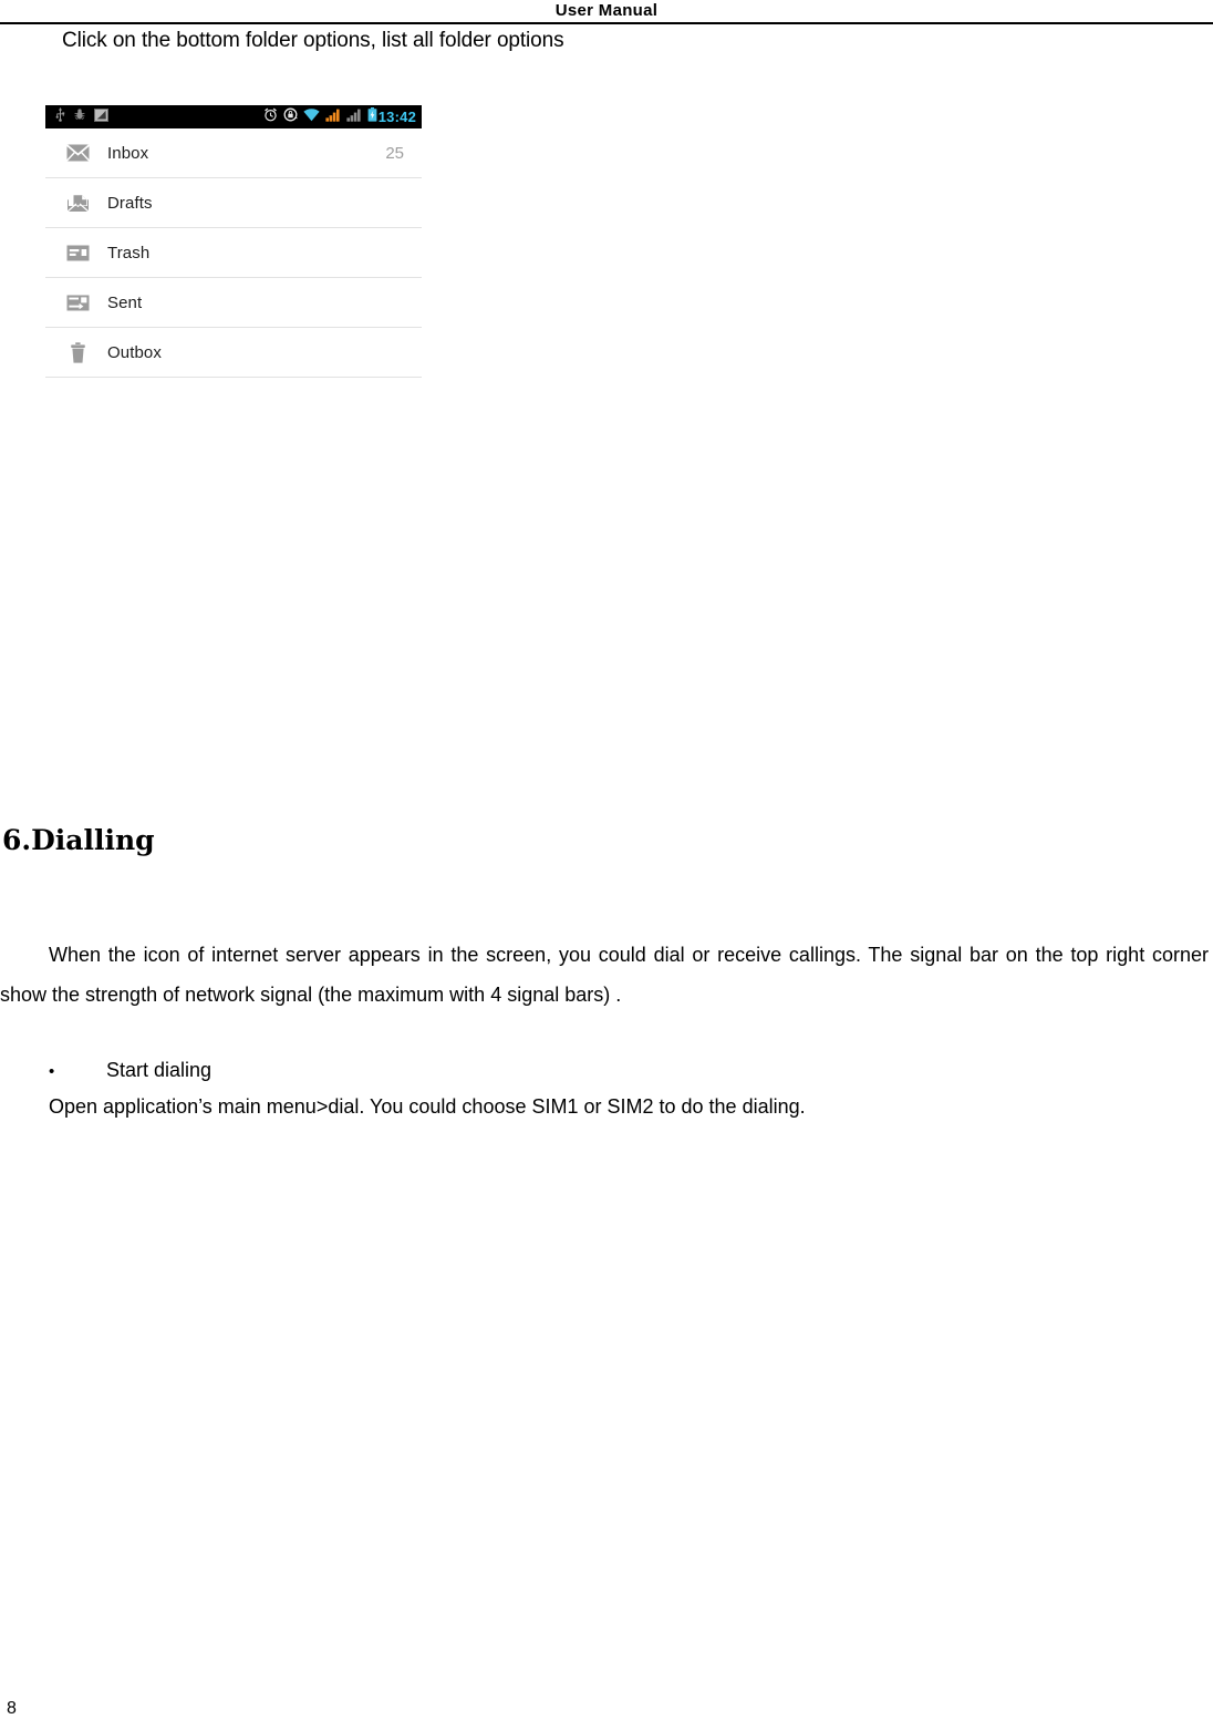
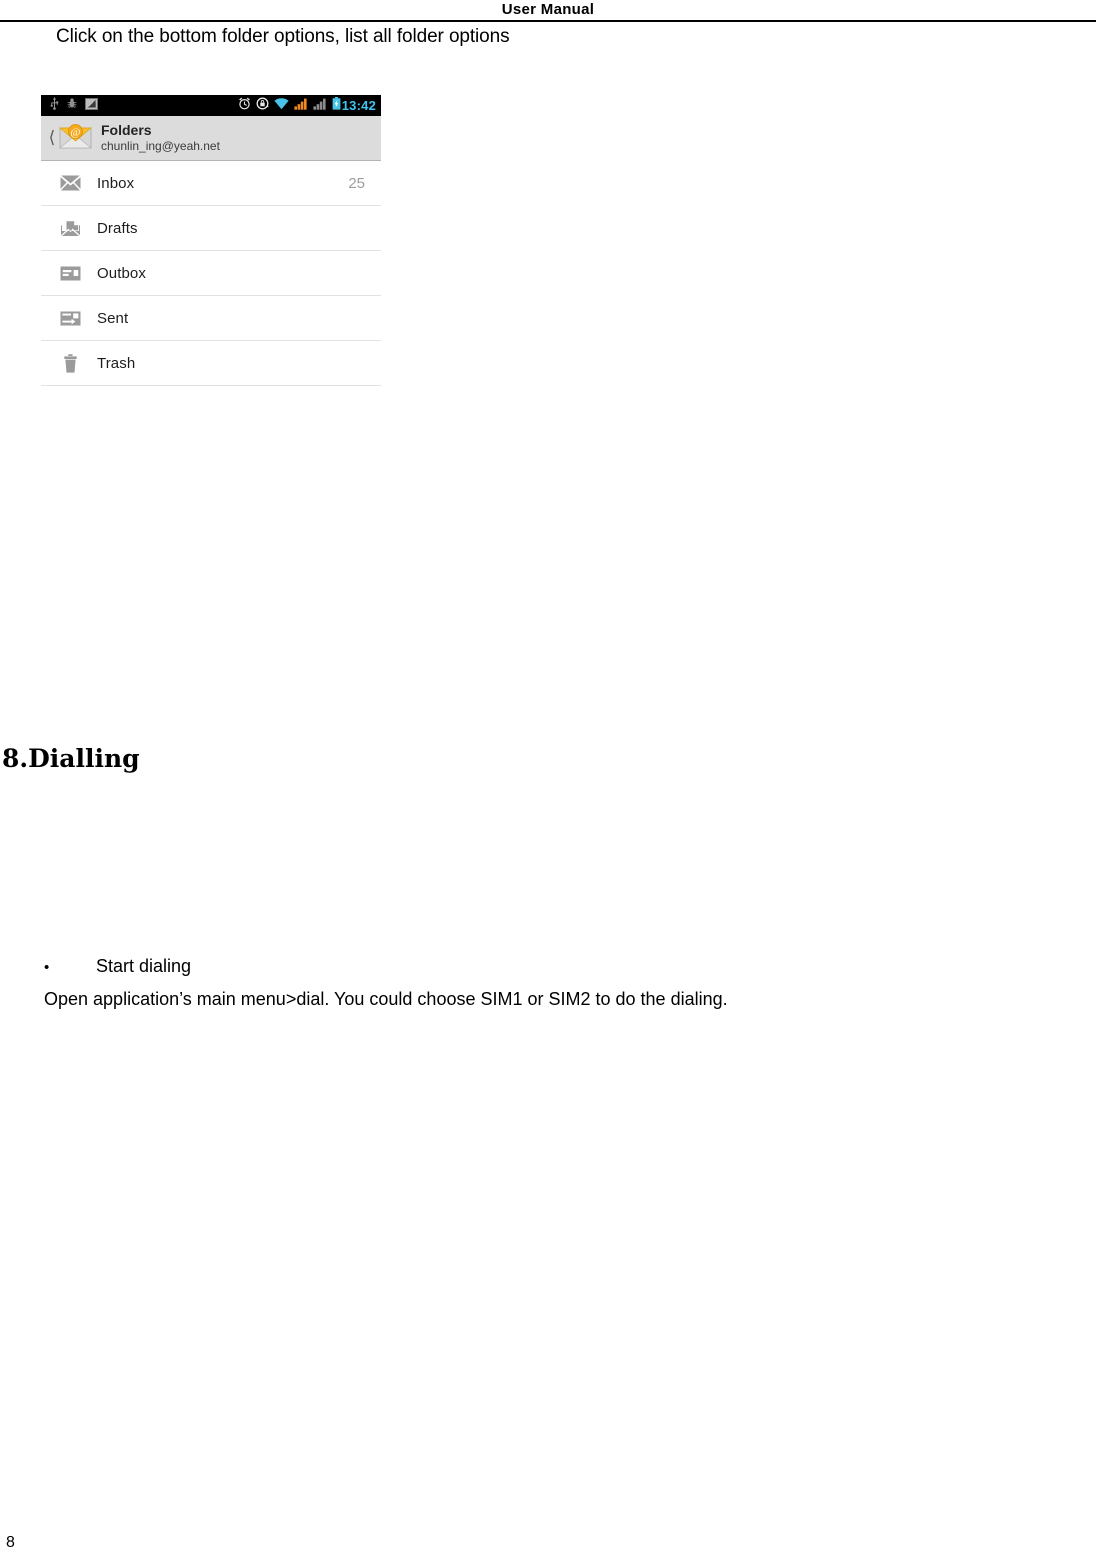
  User Manual
  Click on the bottom folder options, list all folder options
  13:42
+ ⟨
+ @
+ Folders
+ chunlin_ing@yeah.net
  Inbox
  25
  Drafts
- Trash
+ Outbox
  Sent
- Outbox
+ Trash
- 6.Dialling
+ 8.Dialling
- When the icon of internet server appears in the screen, you could dial or receive callings. The signal bar on the top right corner show the strength of network signal (the maximum with 4 signal bars) .
  •
  Start dialing
  Open application’s main menu>dial. You could choose SIM1 or SIM2 to do the dialing.
  8
